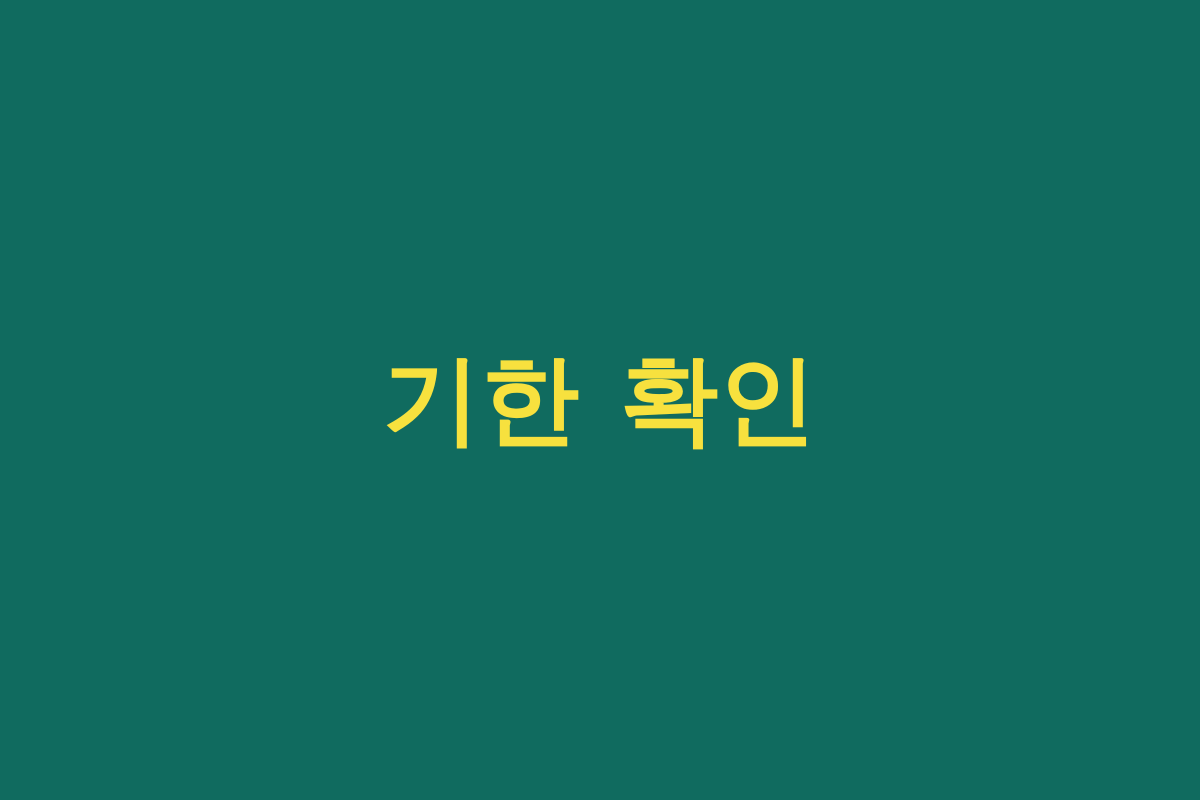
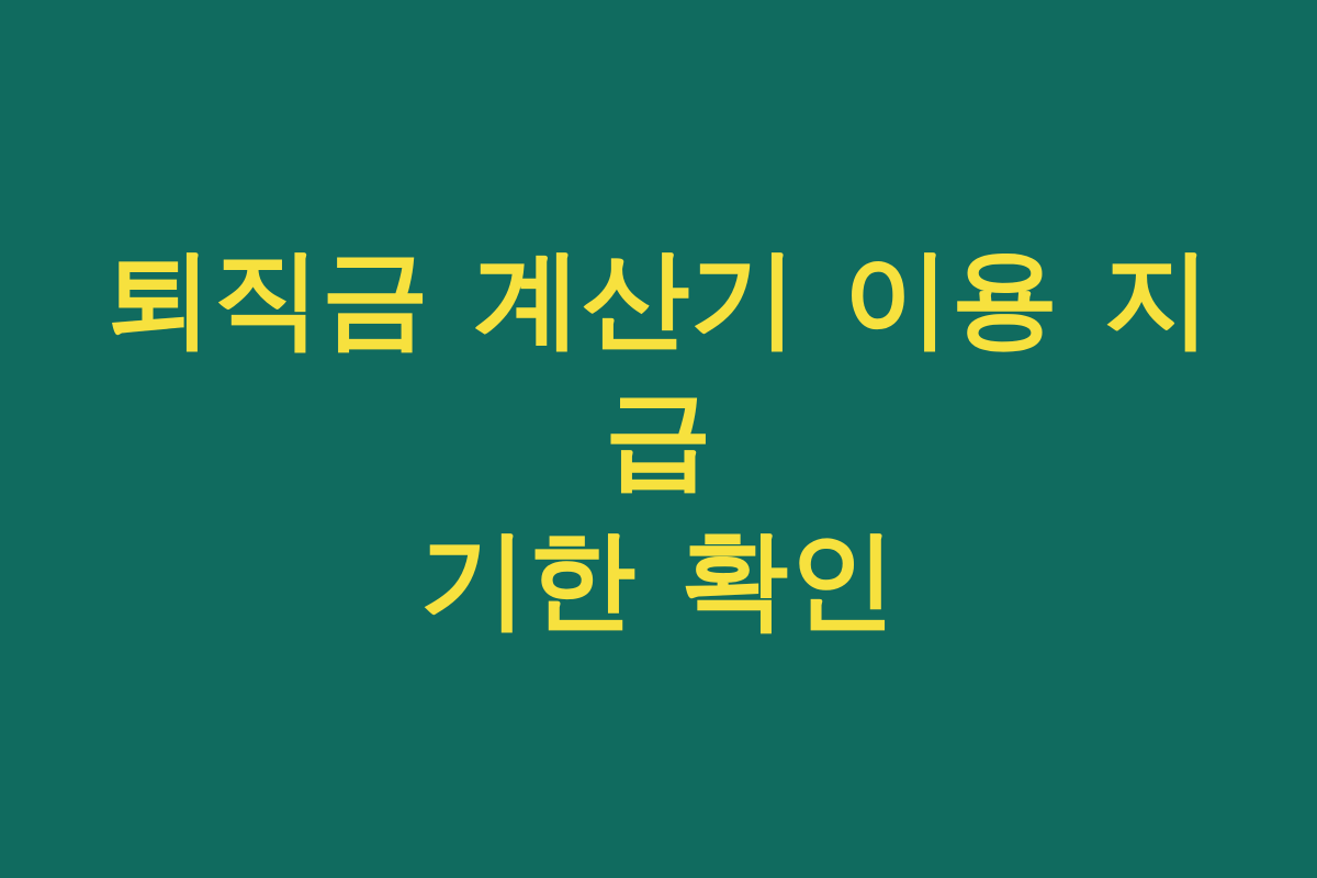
+ 퇴직금 계산기 이용 지급
  기한 확인
